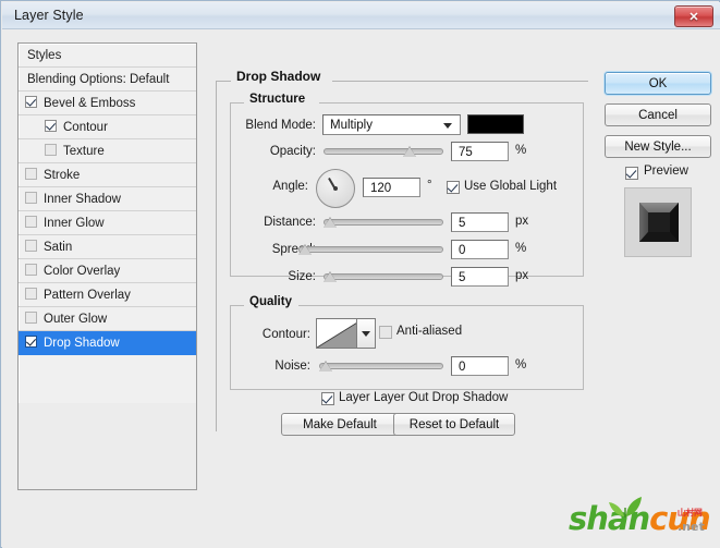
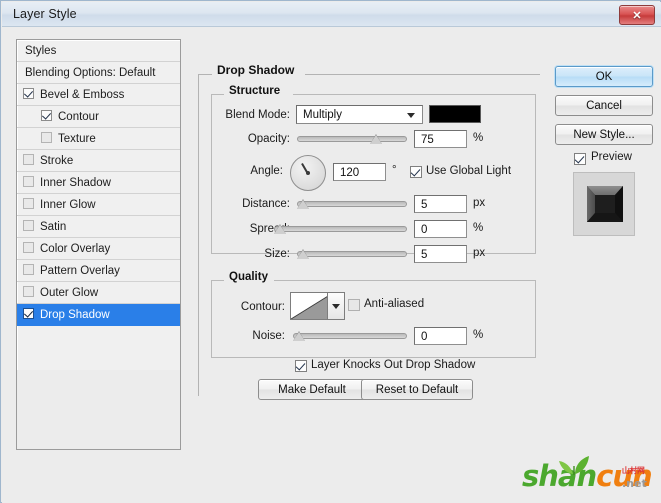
  Layer Style
  ✕
  Styles
  Blending Options: Default
  Bevel & Emboss
  Contour
  Texture
  Stroke
  Inner Shadow
  Inner Glow
  Satin
  Color Overlay
  Pattern Overlay
  Outer Glow
  Drop Shadow
  Drop Shadow
  Structure
  Blend Mode:
  Multiply
  Opacity:
  75
  %
  Angle:
  120
  °
  Use Global Light
  Distance:
  5
  px
  0
  %
  Size:
  5
  px
  Quality
  Contour:
  Anti-aliased
  Noise:
  0
  %
- Layer Layer Out Drop Shadow
+ Layer Knocks Out Drop Shadow
  Make Default
  Reset to Default
  OK
  Cancel
  New Style...
  Preview
  shancun
  山村网
  .net
